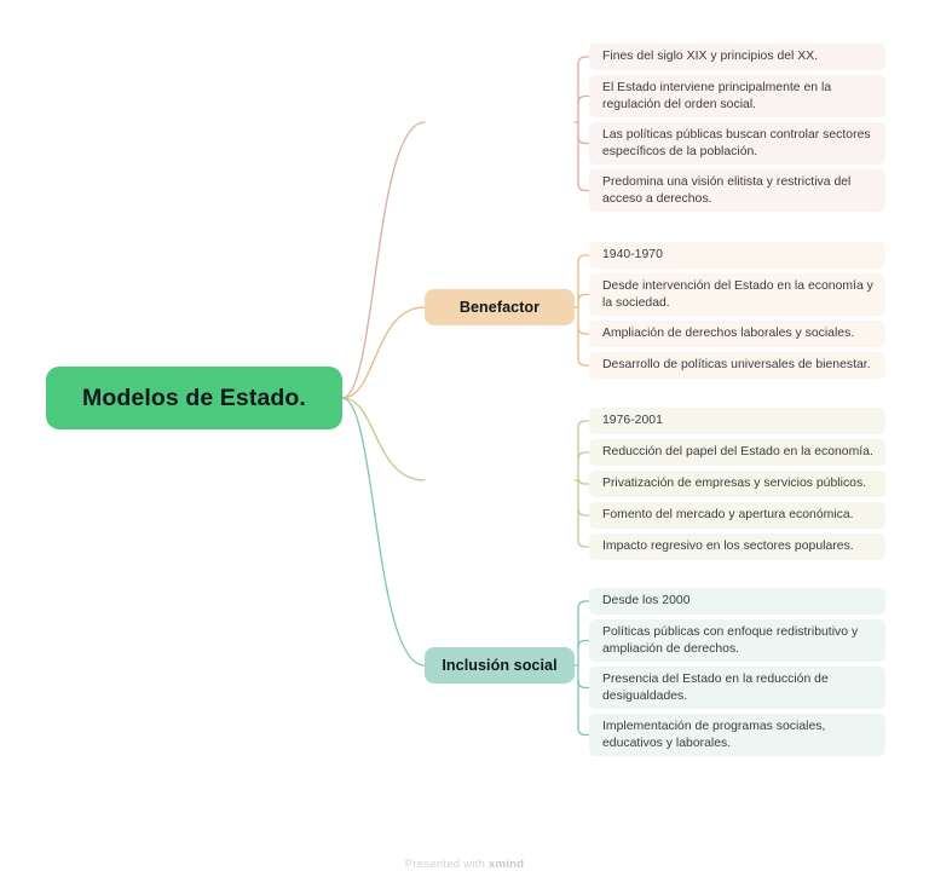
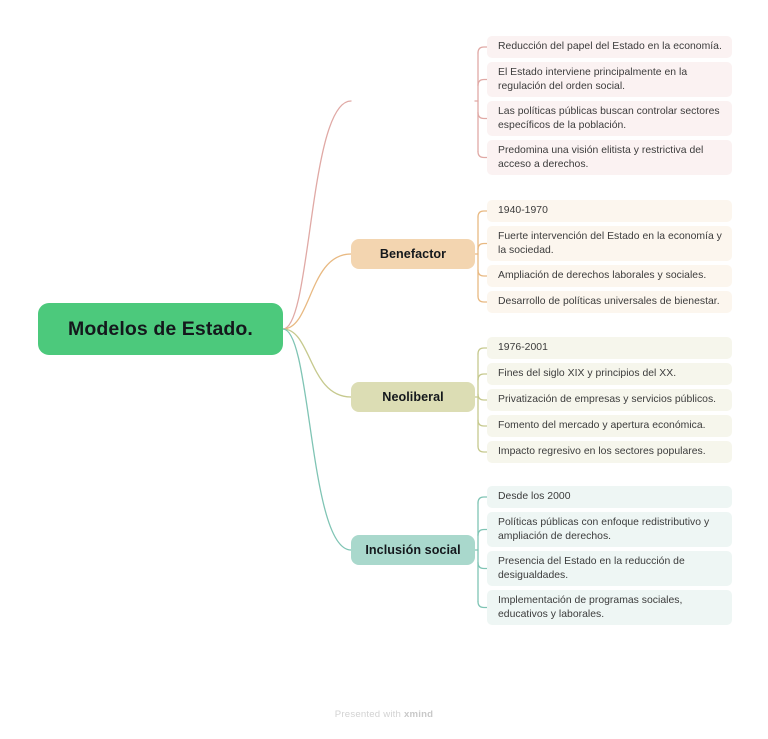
  Modelos de Estado.
  Benefactor
+ Neoliberal
  Inclusión social
- Fines del siglo XIX y principios del XX.
+ Reducción del papel del Estado en la economía.
  El Estado interviene principalmente en la regulación del orden social.
  Las políticas públicas buscan controlar sectores específicos de la población.
  Predomina una visión elitista y restrictiva del acceso a derechos.
  1940-1970
- Desde intervención del Estado en la economía y la sociedad.
+ Fuerte intervención del Estado en la economía y la sociedad.
  Ampliación de derechos laborales y sociales.
  Desarrollo de políticas universales de bienestar.
  1976-2001
- Reducción del papel del Estado en la economía.
+ Fines del siglo XIX y principios del XX.
  Privatización de empresas y servicios públicos.
  Fomento del mercado y apertura económica.
  Impacto regresivo en los sectores populares.
  Desde los 2000
  Políticas públicas con enfoque redistributivo y ampliación de derechos.
  Presencia del Estado en la reducción de desigualdades.
  Implementación de programas sociales, educativos y laborales.
  Presented with xmind
